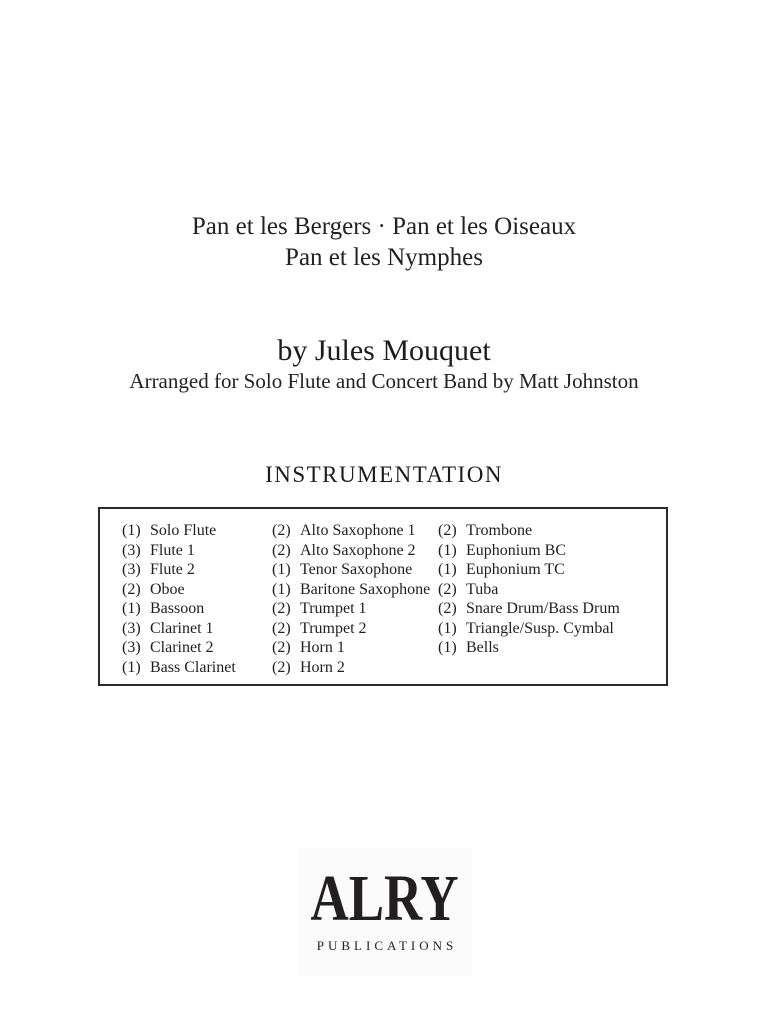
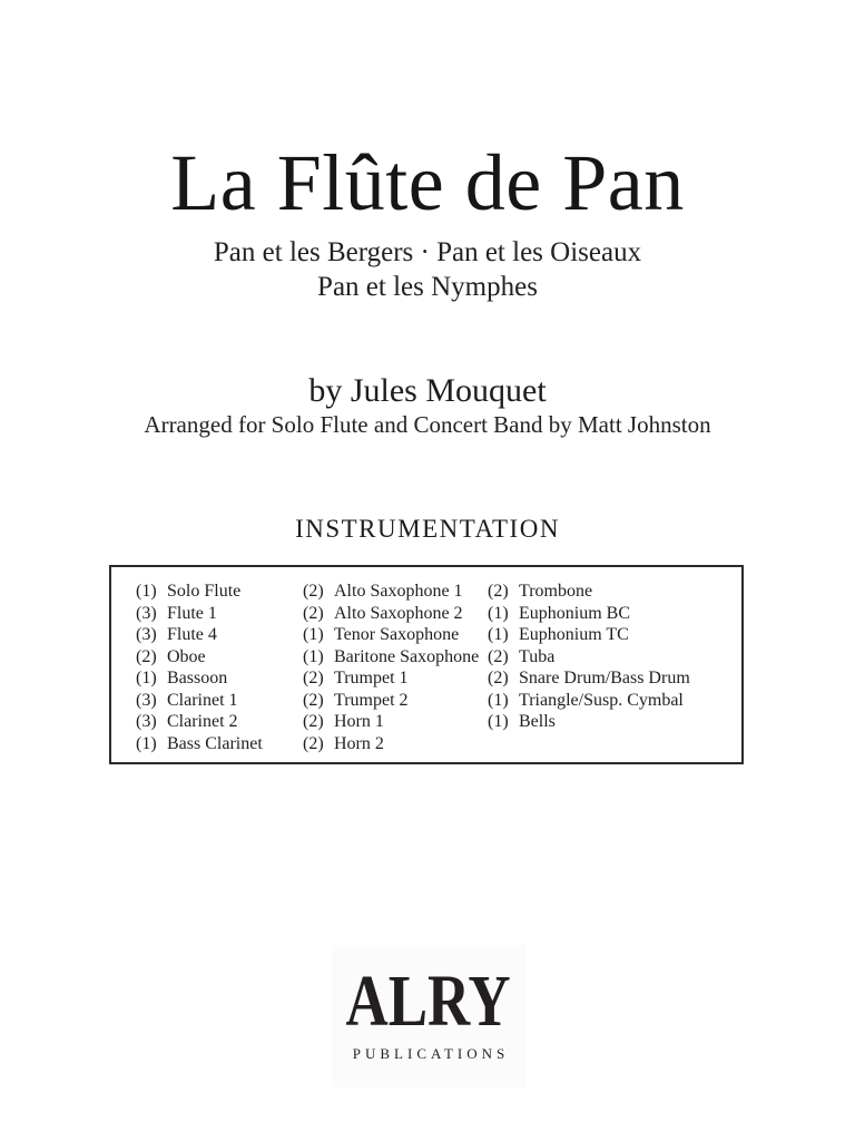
+ La Flûte de Pan
  Pan et les Bergers · Pan et les Oiseaux
  Pan et les Nymphes
  by Jules Mouquet
  Arranged for Solo Flute and Concert Band by Matt Johnston
  INSTRUMENTATION
  (1)
  Solo Flute
  (3)
  Flute 1
  (3)
- Flute 2
+ Flute 4
  (2)
  Oboe
  (1)
  Bassoon
  (3)
  Clarinet 1
  (3)
  Clarinet 2
  (1)
  Bass Clarinet
  (2)
  Alto Saxophone 1
  (2)
  Alto Saxophone 2
  (1)
  Tenor Saxophone
  (1)
  Baritone Saxophone
  (2)
  Trumpet 1
  (2)
  Trumpet 2
  (2)
  Horn 1
  (2)
  Horn 2
  (2)
  Trombone
  (1)
  Euphonium BC
  (1)
  Euphonium TC
  (2)
  Tuba
  (2)
  Snare Drum/Bass Drum
  (1)
  Triangle/Susp. Cymbal
  (1)
  Bells
  ALRY
  PUBLICATIONS
